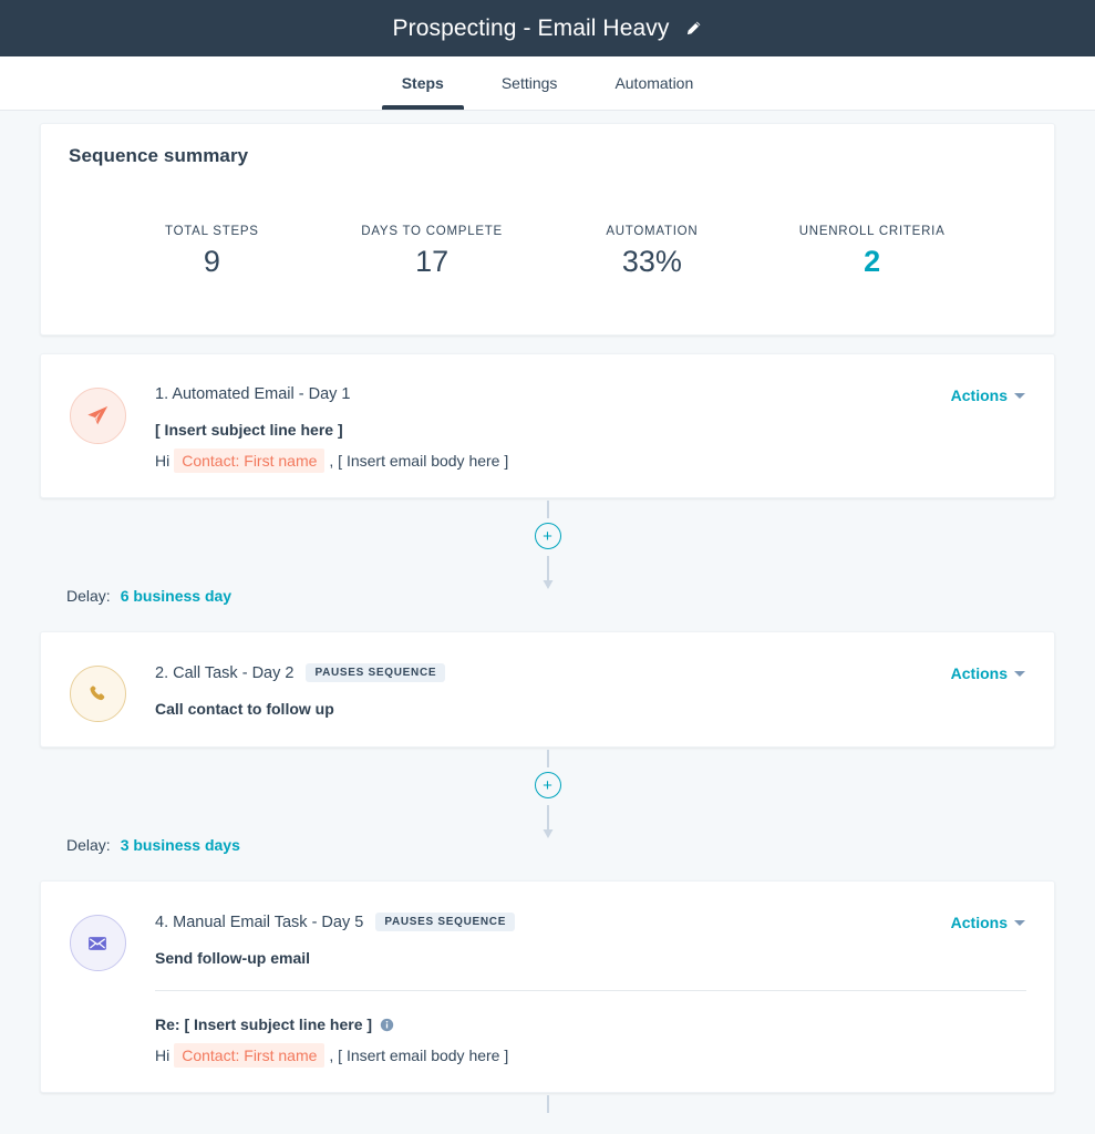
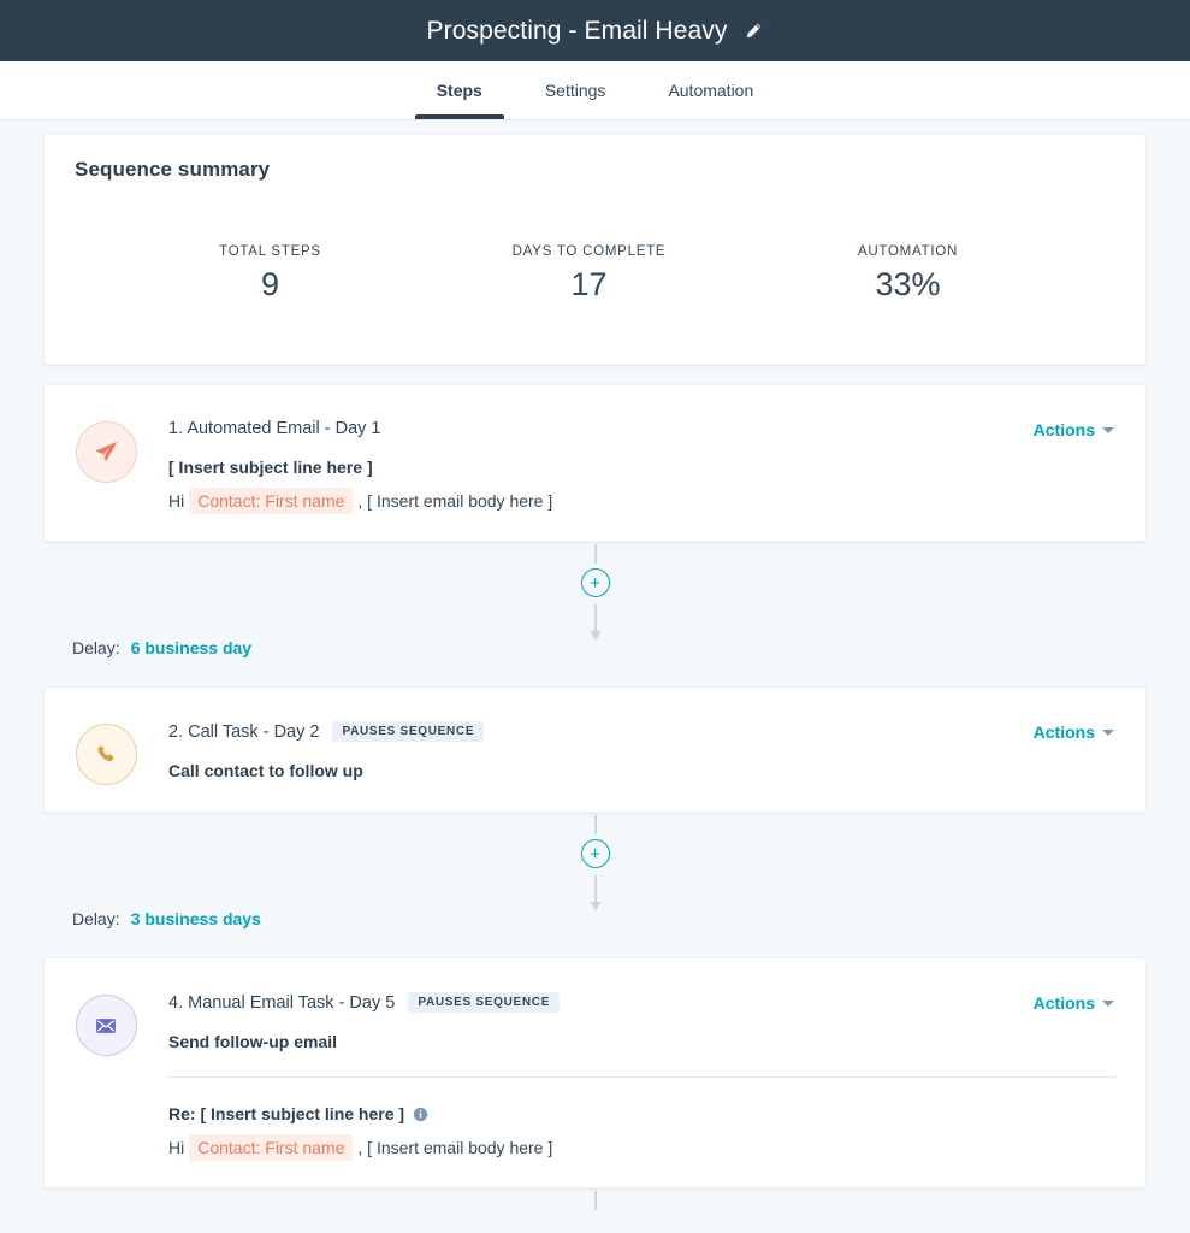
  Prospecting - Email Heavy
  Steps
  Settings
  Automation
  Sequence summary
  TOTAL STEPS
  9
  DAYS TO COMPLETE
  17
  AUTOMATION
  33%
- UNENROLL CRITERIA
- 2
  1. Automated Email - Day 1
  [ Insert subject line here ]
  Hi
  Contact: First name
  , [ Insert email body here ]
  Actions
  +
  Delay:
  6 business day
  2. Call Task - Day 2
  PAUSES SEQUENCE
  Call contact to follow up
  Actions
  +
  Delay:
  3 business days
  4. Manual Email Task - Day 5
  PAUSES SEQUENCE
  Send follow-up email
  Re: [ Insert subject line here ]
  Hi
  Contact: First name
  , [ Insert email body here ]
  Actions
